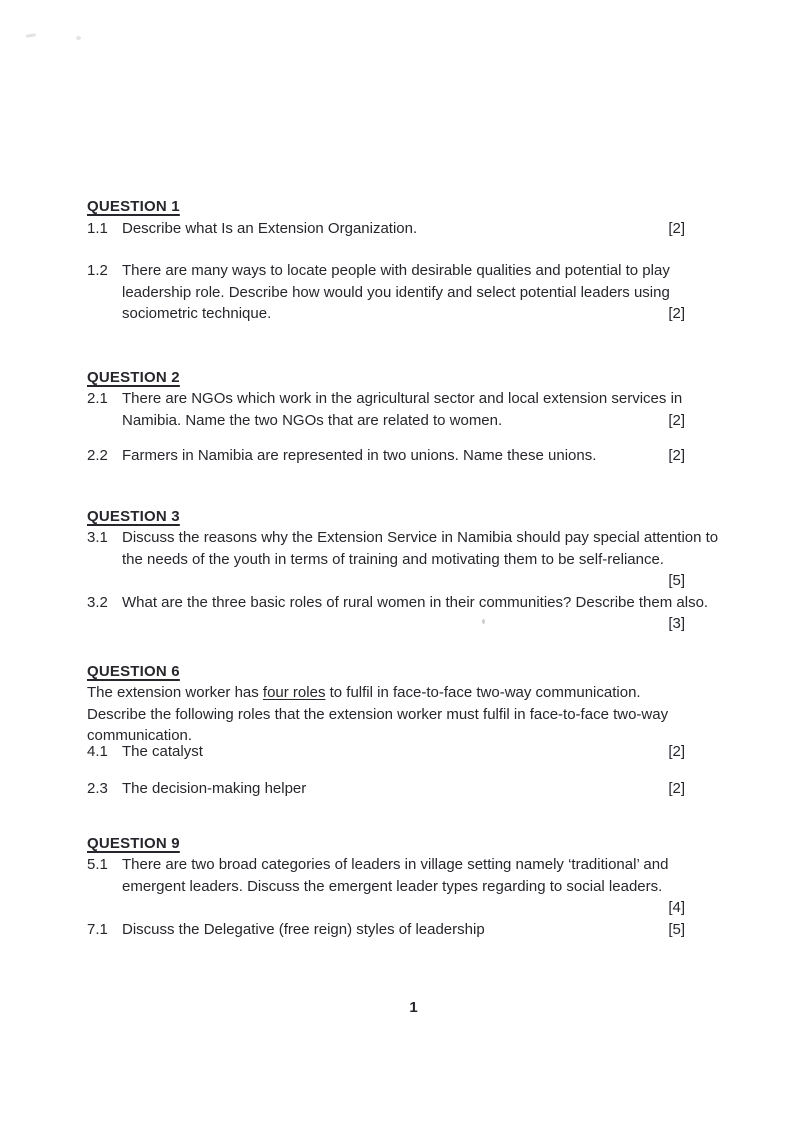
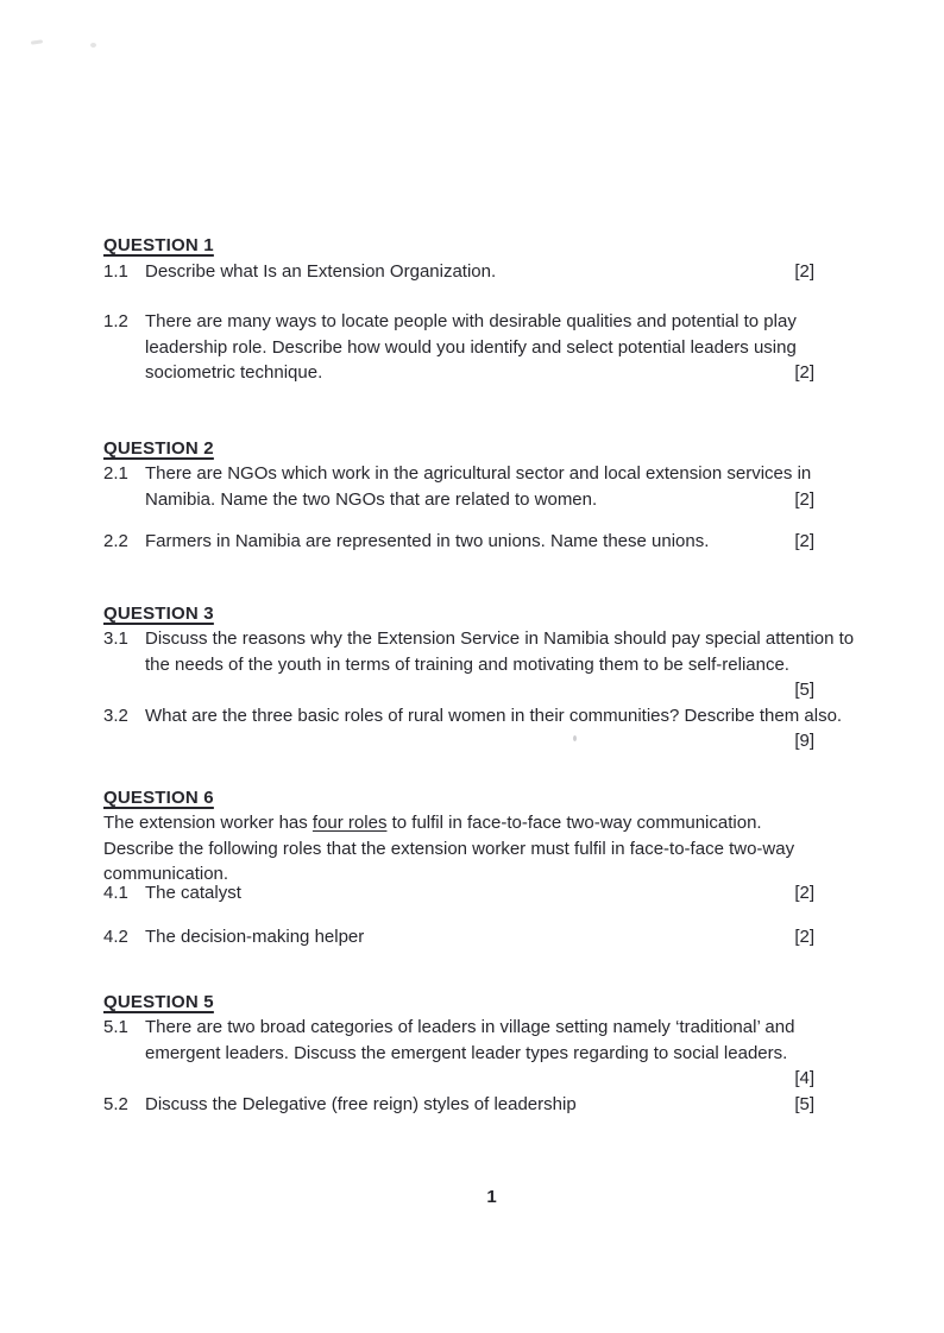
  QUESTION 1
  1.1
  Describe what Is an Extension Organization.
  [2]
  1.2
  There are many ways to locate people with desirable qualities and potential to play
  leadership role. Describe how would you identify and select potential leaders using
  sociometric technique.
  [2]
  QUESTION 2
  2.1
  There are NGOs which work in the agricultural sector and local extension services in
  Namibia. Name the two NGOs that are related to women.
  [2]
  2.2
  Farmers in Namibia are represented in two unions. Name these unions.
  [2]
  QUESTION 3
  3.1
  Discuss the reasons why the Extension Service in Namibia should pay special attention to
  the needs of the youth in terms of training and motivating them to be self-reliance.
  [5]
  3.2
  What are the three basic roles of rural women in their communities? Describe them also.
- [3]
+ [9]
  QUESTION 6
  The extension worker has four roles to fulfil in face-to-face two-way communication.
  Describe the following roles that the extension worker must fulfil in face-to-face two-way
  communication.
  4.1
  The catalyst
  [2]
- 2.3
+ 4.2
  The decision-making helper
  [2]
- QUESTION 9
+ QUESTION 5
  5.1
  There are two broad categories of leaders in village setting namely ‘traditional’ and
  emergent leaders. Discuss the emergent leader types regarding to social leaders.
  [4]
- 7.1
+ 5.2
  Discuss the Delegative (free reign) styles of leadership
  [5]
  1
